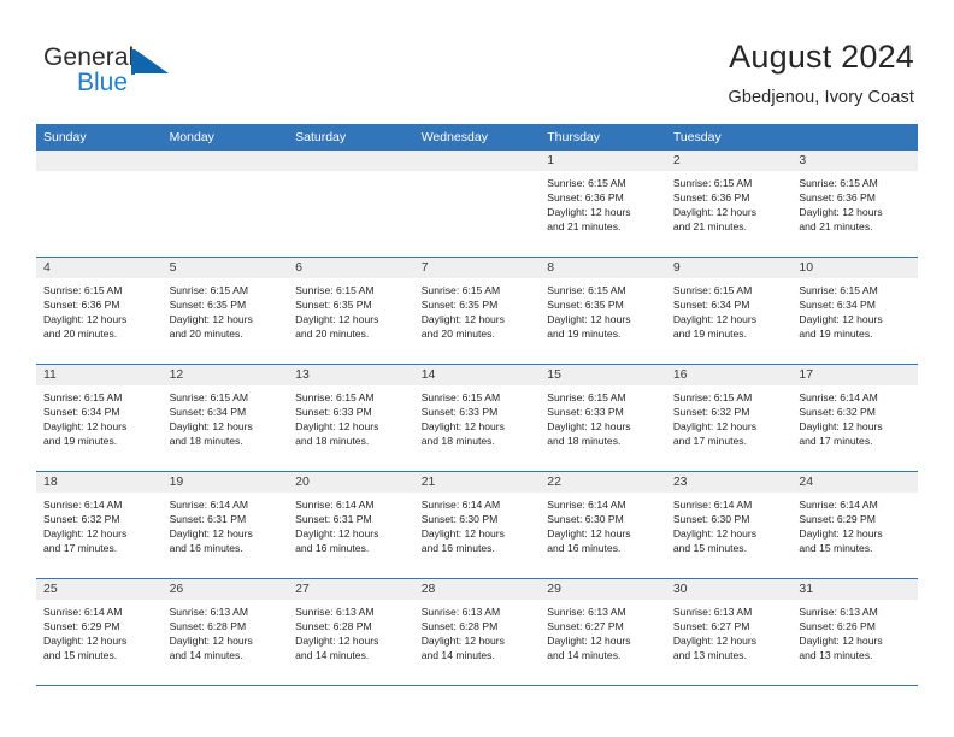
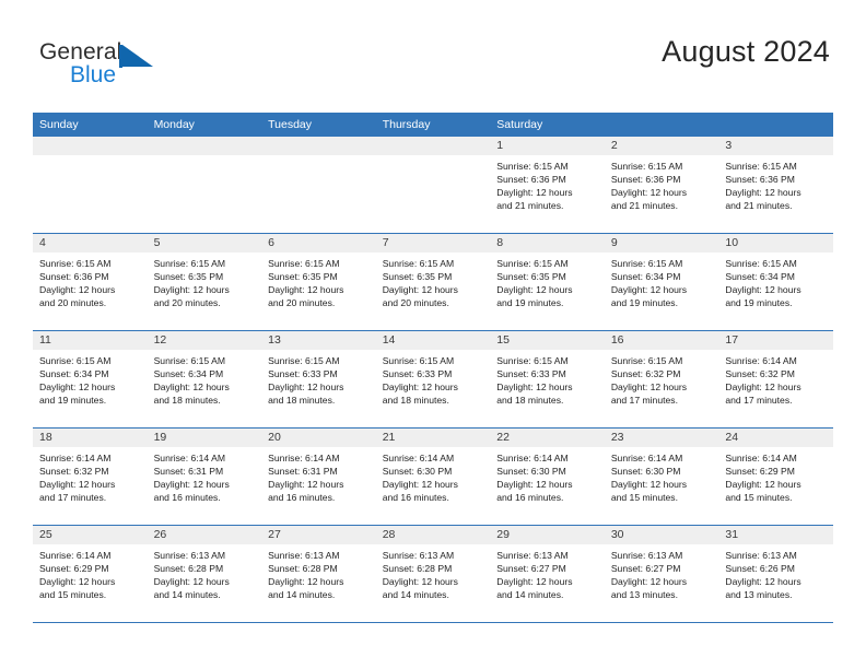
  Genera
  Blue
  August 2024
- Gbedjenou, Ivory Coast
  Sunday
  Monday
- Saturday
+ Tuesday
- Wednesday
  Thursday
- Tuesday
+ Saturday
  1
  Sunrise: 6:15 AM
  Sunset: 6:36 PM
  Daylight: 12 hours
  and 21 minutes.
  2
  Sunrise: 6:15 AM
  Sunset: 6:36 PM
  Daylight: 12 hours
  and 21 minutes.
  3
  Sunrise: 6:15 AM
  Sunset: 6:36 PM
  Daylight: 12 hours
  and 21 minutes.
  4
  Sunrise: 6:15 AM
  Sunset: 6:36 PM
  Daylight: 12 hours
  and 20 minutes.
  5
  Sunrise: 6:15 AM
  Sunset: 6:35 PM
  Daylight: 12 hours
  and 20 minutes.
  6
  Sunrise: 6:15 AM
  Sunset: 6:35 PM
  Daylight: 12 hours
  and 20 minutes.
  7
  Sunrise: 6:15 AM
  Sunset: 6:35 PM
  Daylight: 12 hours
  and 20 minutes.
  8
  Sunrise: 6:15 AM
  Sunset: 6:35 PM
  Daylight: 12 hours
  and 19 minutes.
  9
  Sunrise: 6:15 AM
  Sunset: 6:34 PM
  Daylight: 12 hours
  and 19 minutes.
  10
  Sunrise: 6:15 AM
  Sunset: 6:34 PM
  Daylight: 12 hours
  and 19 minutes.
  11
  Sunrise: 6:15 AM
  Sunset: 6:34 PM
  Daylight: 12 hours
  and 19 minutes.
  12
  Sunrise: 6:15 AM
  Sunset: 6:34 PM
  Daylight: 12 hours
  and 18 minutes.
  13
  Sunrise: 6:15 AM
  Sunset: 6:33 PM
  Daylight: 12 hours
  and 18 minutes.
  14
  Sunrise: 6:15 AM
  Sunset: 6:33 PM
  Daylight: 12 hours
  and 18 minutes.
  15
  Sunrise: 6:15 AM
  Sunset: 6:33 PM
  Daylight: 12 hours
  and 18 minutes.
  16
  Sunrise: 6:15 AM
  Sunset: 6:32 PM
  Daylight: 12 hours
  and 17 minutes.
  17
  Sunrise: 6:14 AM
  Sunset: 6:32 PM
  Daylight: 12 hours
  and 17 minutes.
  18
  Sunrise: 6:14 AM
  Sunset: 6:32 PM
  Daylight: 12 hours
  and 17 minutes.
  19
  Sunrise: 6:14 AM
  Sunset: 6:31 PM
  Daylight: 12 hours
  and 16 minutes.
  20
  Sunrise: 6:14 AM
  Sunset: 6:31 PM
  Daylight: 12 hours
  and 16 minutes.
  21
  Sunrise: 6:14 AM
  Sunset: 6:30 PM
  Daylight: 12 hours
  and 16 minutes.
  22
  Sunrise: 6:14 AM
  Sunset: 6:30 PM
  Daylight: 12 hours
  and 16 minutes.
  23
  Sunrise: 6:14 AM
  Sunset: 6:30 PM
  Daylight: 12 hours
  and 15 minutes.
  24
  Sunrise: 6:14 AM
  Sunset: 6:29 PM
  Daylight: 12 hours
  and 15 minutes.
  25
  Sunrise: 6:14 AM
  Sunset: 6:29 PM
  Daylight: 12 hours
  and 15 minutes.
  26
  Sunrise: 6:13 AM
  Sunset: 6:28 PM
  Daylight: 12 hours
  and 14 minutes.
  27
  Sunrise: 6:13 AM
  Sunset: 6:28 PM
  Daylight: 12 hours
  and 14 minutes.
  28
  Sunrise: 6:13 AM
  Sunset: 6:28 PM
  Daylight: 12 hours
  and 14 minutes.
  29
  Sunrise: 6:13 AM
  Sunset: 6:27 PM
  Daylight: 12 hours
  and 14 minutes.
  30
  Sunrise: 6:13 AM
  Sunset: 6:27 PM
  Daylight: 12 hours
  and 13 minutes.
  31
  Sunrise: 6:13 AM
  Sunset: 6:26 PM
  Daylight: 12 hours
  and 13 minutes.
